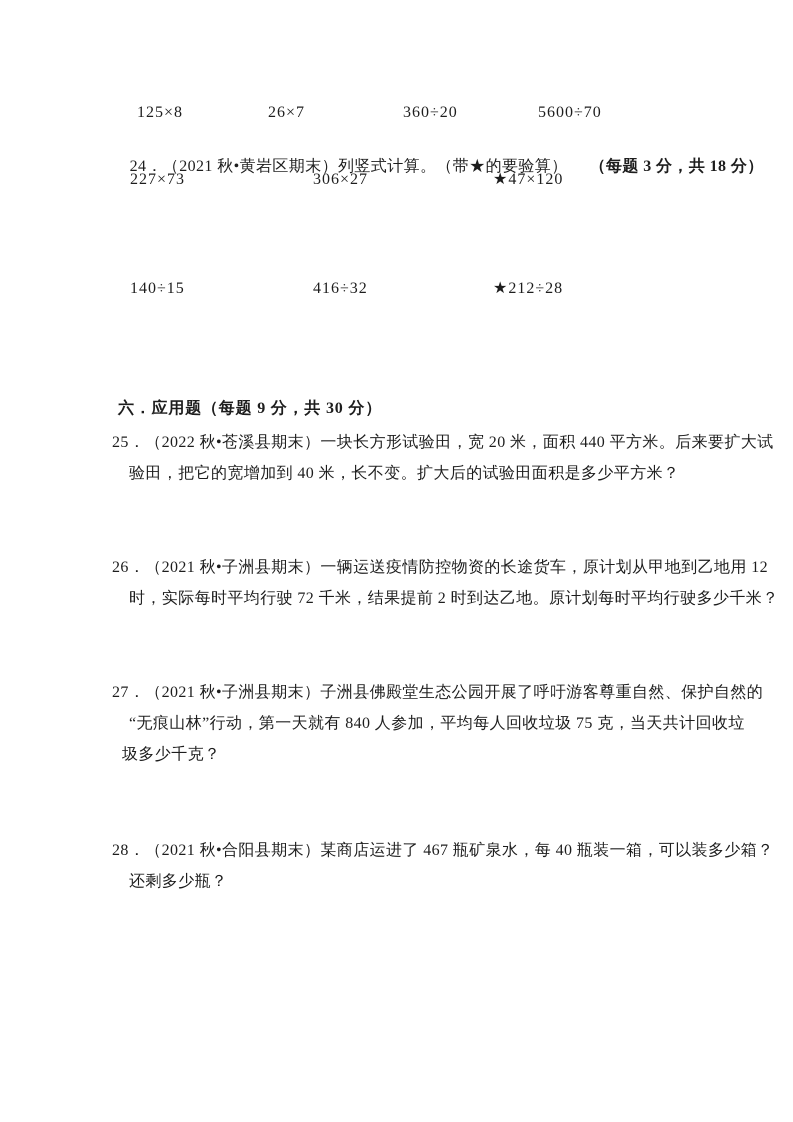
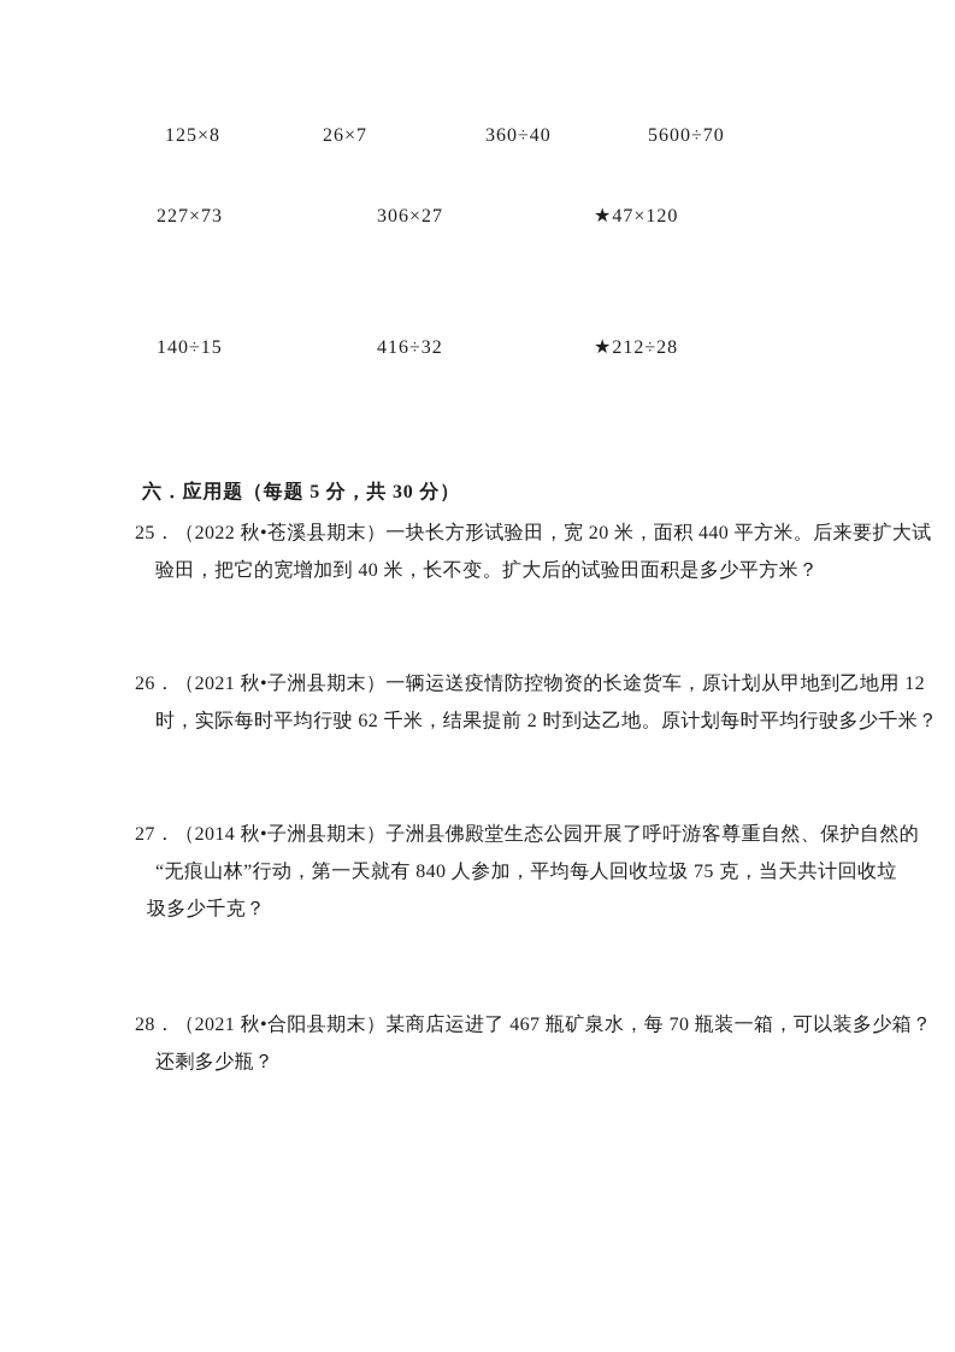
  125×8
  26×7
- 360÷20
+ 360÷40
  5600÷70
- 24．（2021 秋•黄岩区期末）列竖式计算。（带★的要验算） （每题 3 分，共 18 分）
  227×73
  306×27
  ★47×120
  140÷15
  416÷32
  ★212÷28
- 六．应用题（每题 9 分，共 30 分）
+ 六．应用题（每题 5 分，共 30 分）
  25．（2022 秋•苍溪县期末）一块长方形试验田，宽 20 米，面积 440 平方米。后来要扩大试
  验田，把它的宽增加到 40 米，长不变。扩大后的试验田面积是多少平方米？
  26．（2021 秋•子洲县期末）一辆运送疫情防控物资的长途货车，原计划从甲地到乙地用 12
- 时，实际每时平均行驶 72 千米，结果提前 2 时到达乙地。原计划每时平均行驶多少千米？
+ 时，实际每时平均行驶 62 千米，结果提前 2 时到达乙地。原计划每时平均行驶多少千米？
- 27．（2021 秋•子洲县期末）子洲县佛殿堂生态公园开展了呼吁游客尊重自然、保护自然的
+ 27．（2014 秋•子洲县期末）子洲县佛殿堂生态公园开展了呼吁游客尊重自然、保护自然的
  “无痕山林”行动，第一天就有 840 人参加，平均每人回收垃圾 75 克，当天共计回收垃
  圾多少千克？
- 28．（2021 秋•合阳县期末）某商店运进了 467 瓶矿泉水，每 40 瓶装一箱，可以装多少箱？
+ 28．（2021 秋•合阳县期末）某商店运进了 467 瓶矿泉水，每 70 瓶装一箱，可以装多少箱？
  还剩多少瓶？
